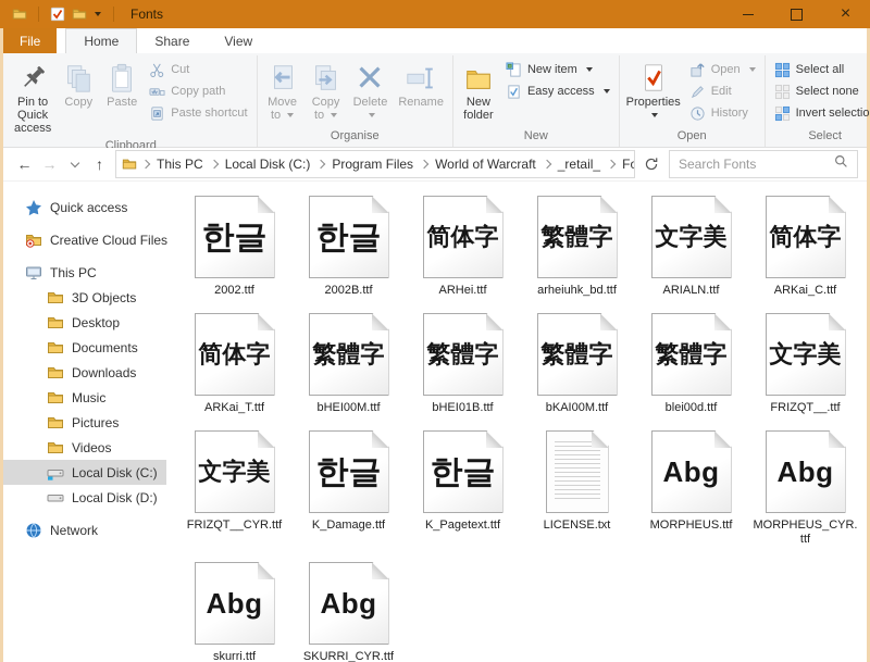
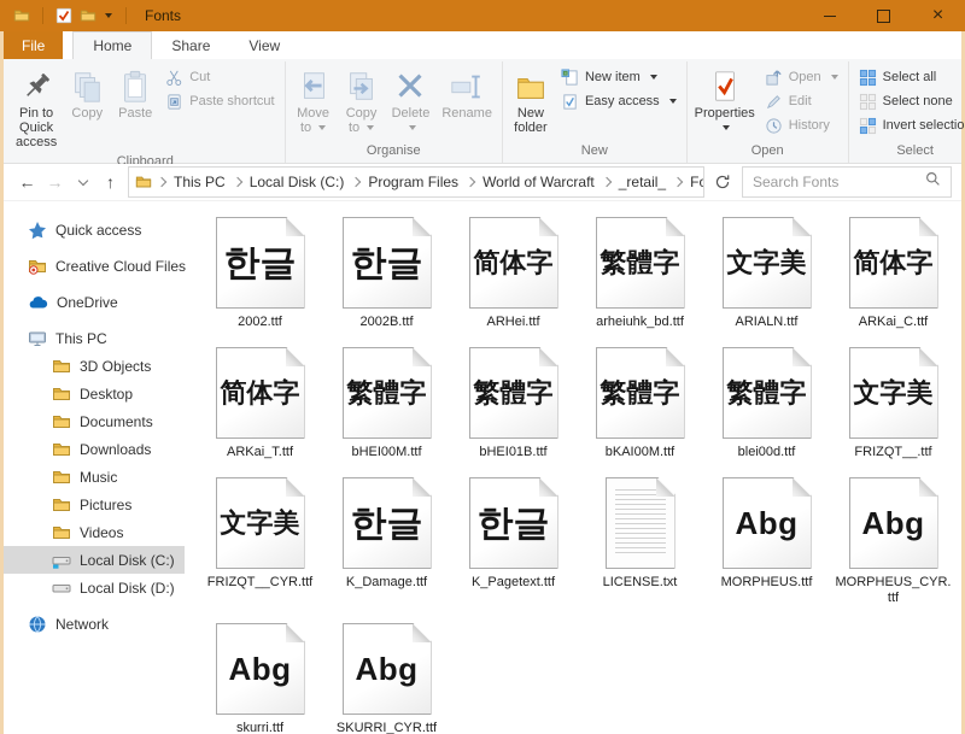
  Fonts
  ×
  File
  Home
  Share
  View
  Pin to Quick access
  Copy
  Paste
  Cut
- Copy path
  Paste shortcut
  Clipboard
  Move to
  Copy to
  Delete
  Rename
  Organise
  New folder
  New item
  Easy access
  New
  Properties
  Open
  Edit
  History
  Open
  Select all
  Select none
  Invert selectio
  Select
  ←
  →
  ↑
  This PC
  Local Disk (C:)
  Program Files
  World of Warcraft
  _retail_
  Search Fonts
  Quick access
  Creative Cloud Files
+ OneDrive
  This PC
  3D Objects
  Desktop
  Documents
  Downloads
  Music
  Pictures
  Videos
  Local Disk (C:)
  Local Disk (D:)
  Network
  한글
  2002.ttf
  한글
  2002B.ttf
  简体字
  ARHei.ttf
  繁體字
  arheiuhk_bd.ttf
  文字美
  ARIALN.ttf
  简体字
  ARKai_C.ttf
  简体字
  ARKai_T.ttf
  繁體字
  bHEI00M.ttf
  繁體字
  bHEI01B.ttf
  繁體字
  bKAI00M.ttf
  繁體字
  blei00d.ttf
  文字美
  FRIZQT__.ttf
  文字美
  FRIZQT__CYR.ttf
  한글
  K_Damage.ttf
  한글
  K_Pagetext.ttf
  LICENSE.txt
  Abg
  MORPHEUS.ttf
  Abg
  MORPHEUS_CYR.ttf
  Abg
  skurri.ttf
  Abg
  SKURRI_CYR.ttf
